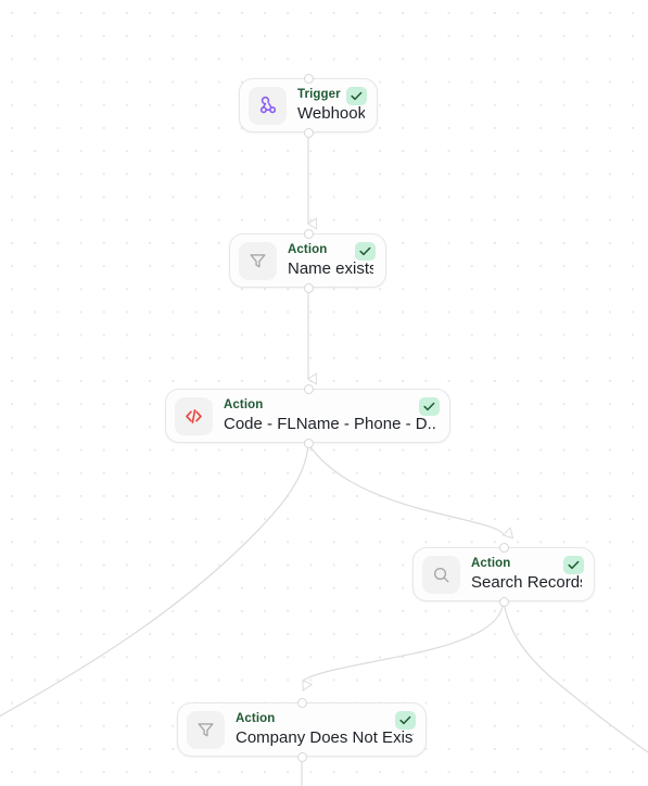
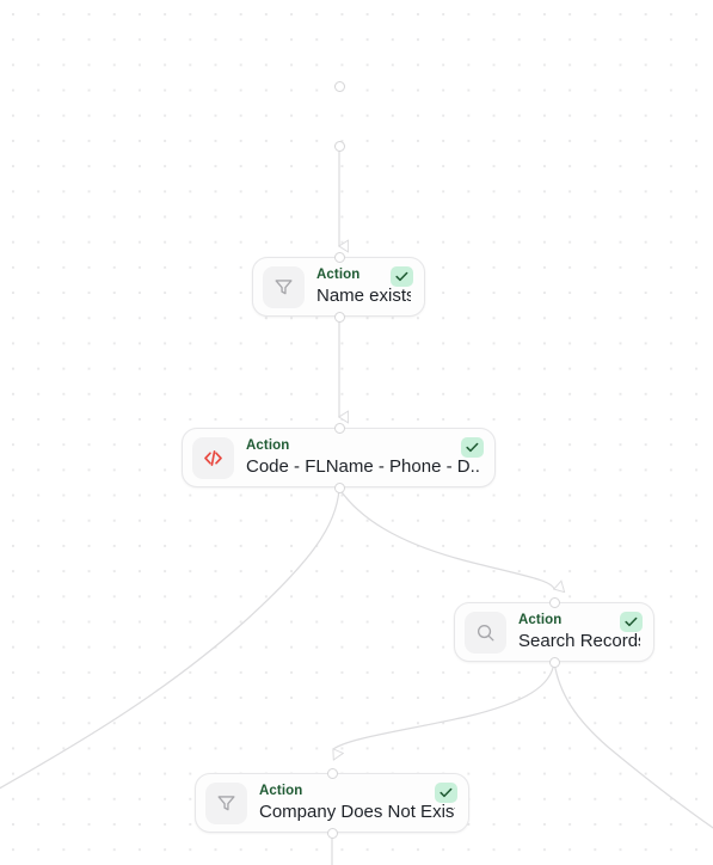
- Trigger
- Webhook
  Action
  Name exists
  Action
  Code - FLName - Phone - D..
  Action
  Search Record
  Action
  Company Does Not Exis
